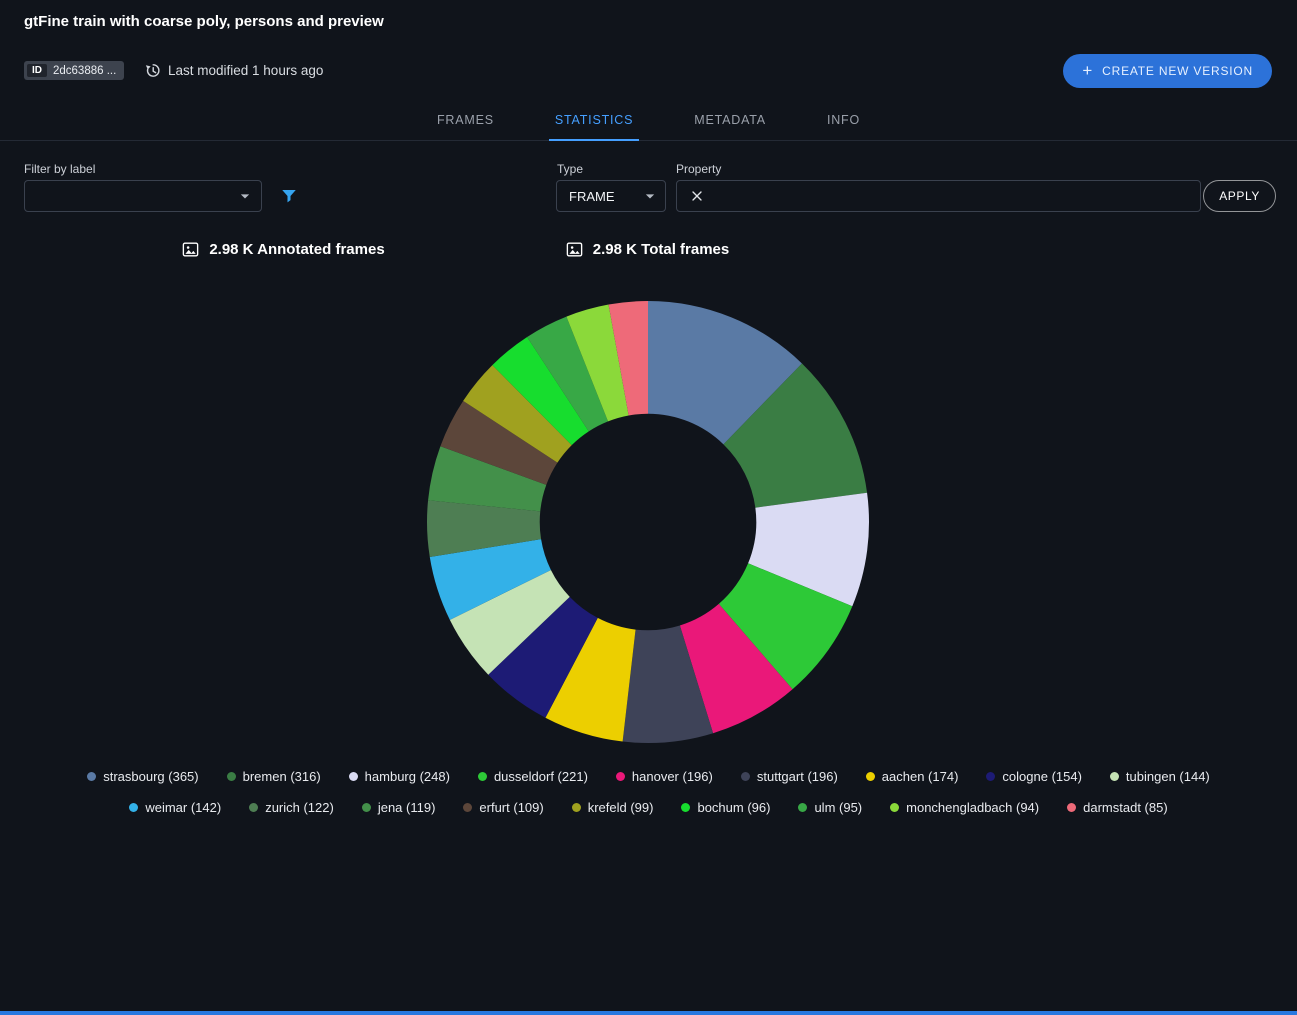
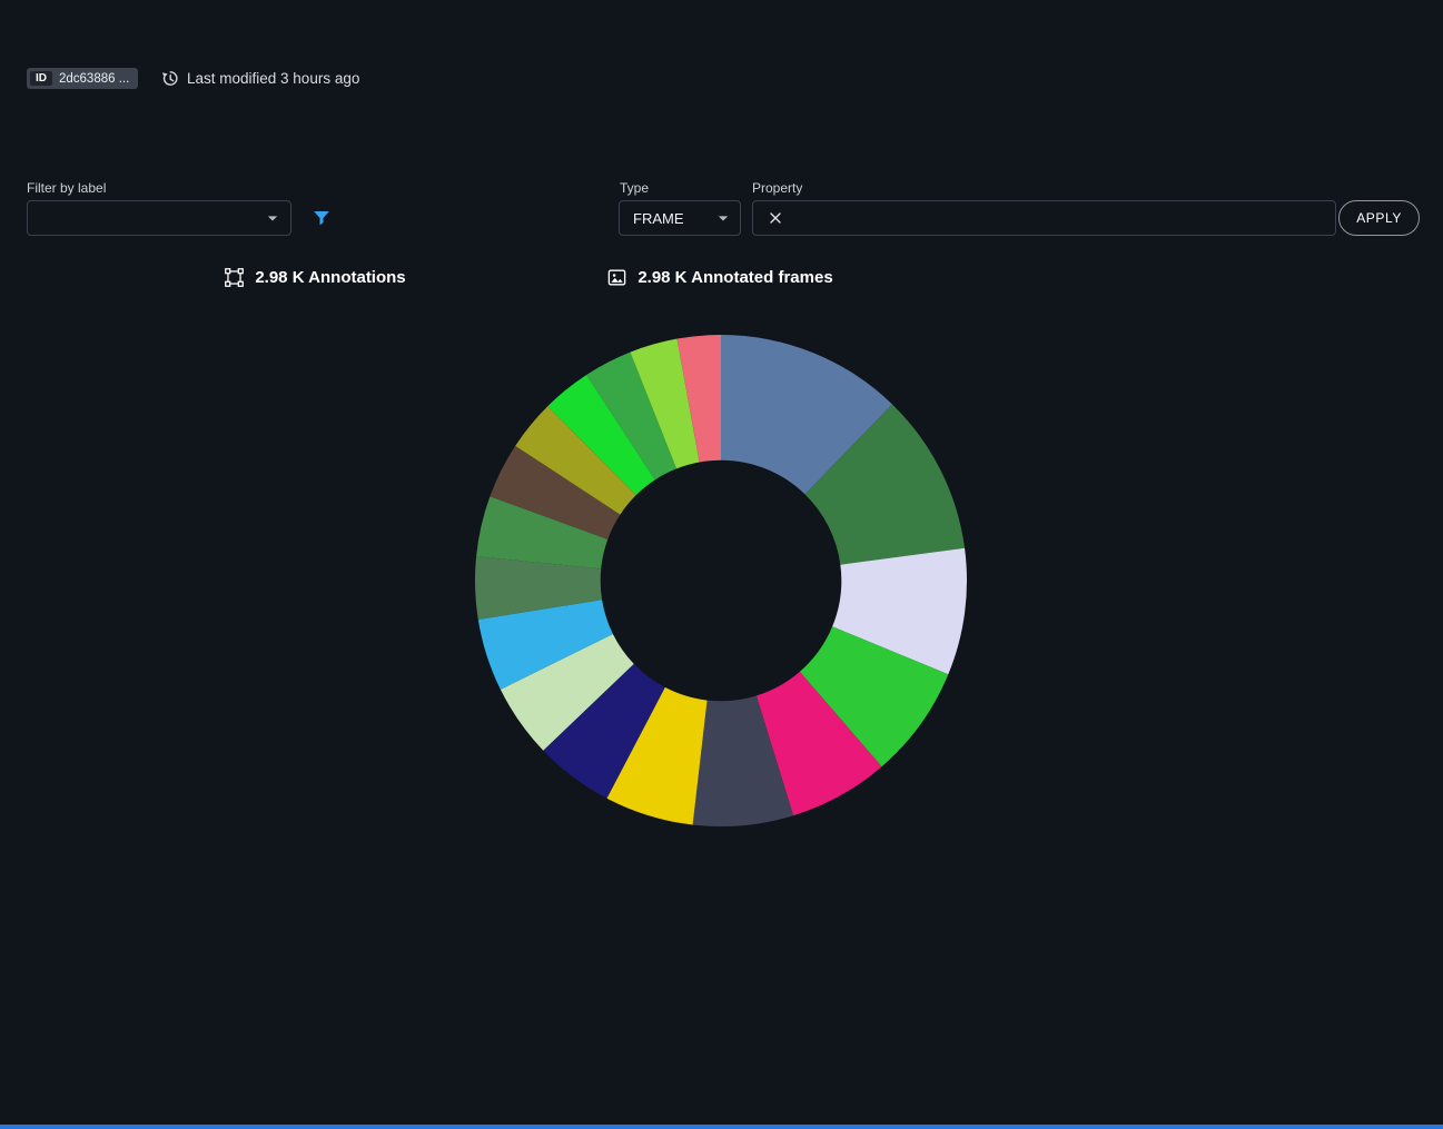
- gtFine train with coarse poly, persons and preview
  ID
  2dc63886 ...
- Last modified 1 hours ago
+ Last modified 3 hours ago
- +
- CREATE NEW VERSION
- FRAMES
- STATISTICS
- METADATA
- INFO
  Filter by label
  Type
  FRAME
  Property
  APPLY
+ 2.98 K Annotations
  2.98 K Annotated frames
- 2.98 K Total frames
- strasbourg (365)
- bremen (316)
- hamburg (248)
- dusseldorf (221)
- hanover (196)
- stuttgart (196)
- aachen (174)
- cologne (154)
- tubingen (144)
- weimar (142)
- zurich (122)
- jena (119)
- erfurt (109)
- krefeld (99)
- bochum (96)
- ulm (95)
- monchengladbach (94)
- darmstadt (85)
